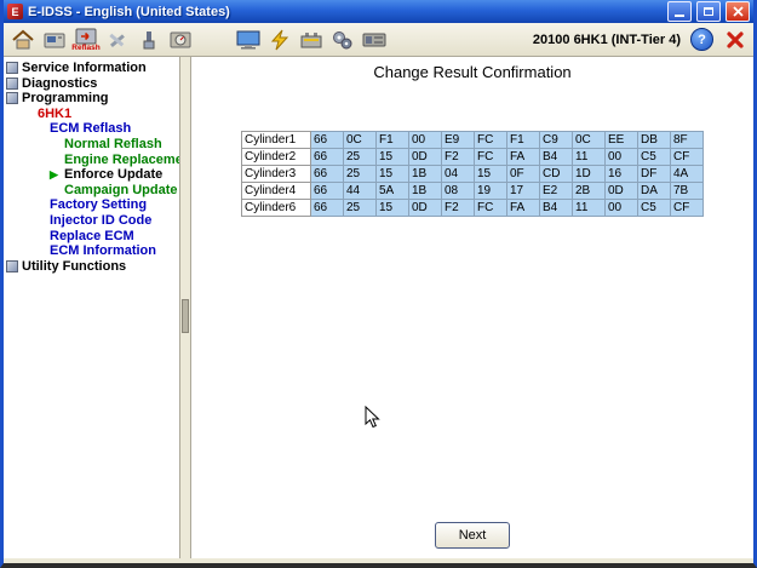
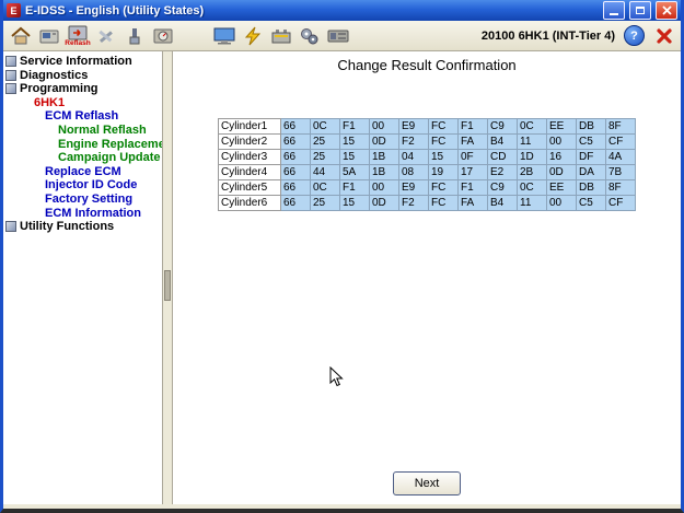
  E
- E-IDSS - English (United States)
+ E-IDSS - English (Utility States)
  20100 6HK1 (INT-Tier 4)
  ?
  Service Information
  Diagnostics
  Programming
  6HK1
  ECM Reflash
  Normal Reflash
  Engine Replacem
- ▶
- Enforce Update
  Campaign Update
- Factory Setting
+ Replace ECM
  Injector ID Code
- Replace ECM
+ Factory Setting
  ECM Information
  Utility Functions
  Change Result Confirmation
  Cylinder1	66	0C	F1	00	E9	FC	F1	C9	0C	EE	DB	8F
  Cylinder2	66	25	15	0D	F2	FC	FA	B4	11	00	C5	CF
  Cylinder3	66	25	15	1B	04	15	0F	CD	1D	16	DF	4A
  Cylinder4	66	44	5A	1B	08	19	17	E2	2B	0D	DA	7B
+ Cylinder5	66	0C	F1	00	E9	FC	F1	C9	0C	EE	DB	8F
  Cylinder6	66	25	15	0D	F2	FC	FA	B4	11	00	C5	CF
  Next
